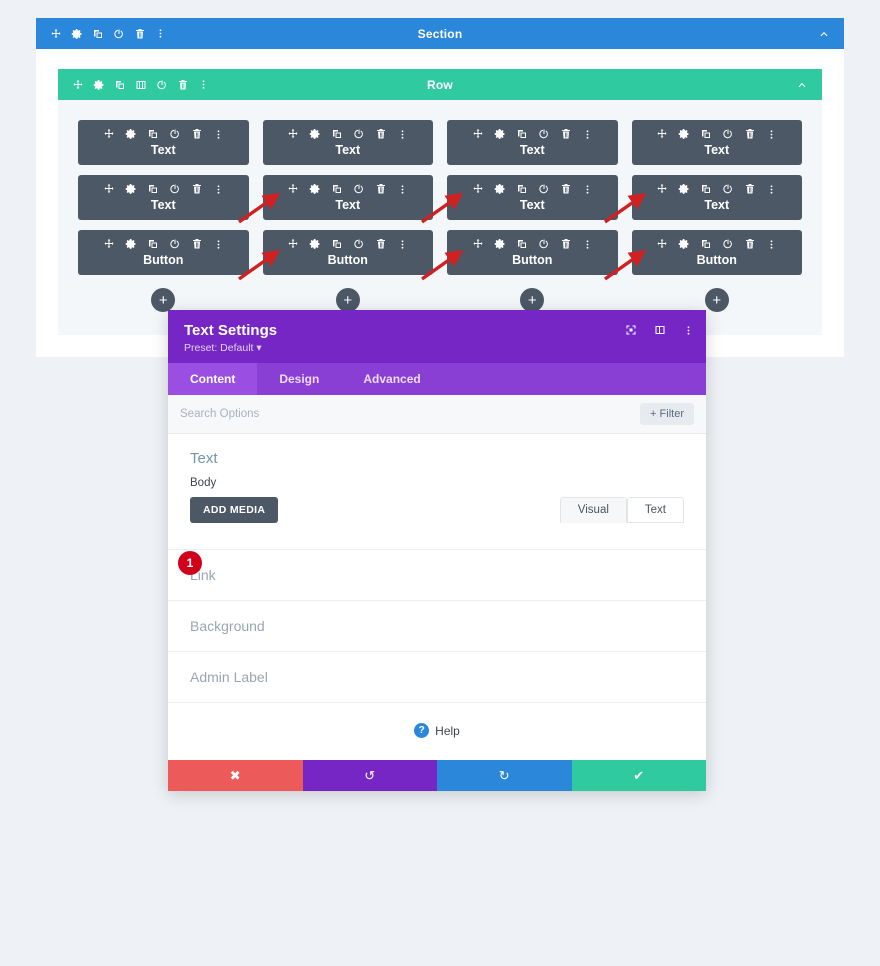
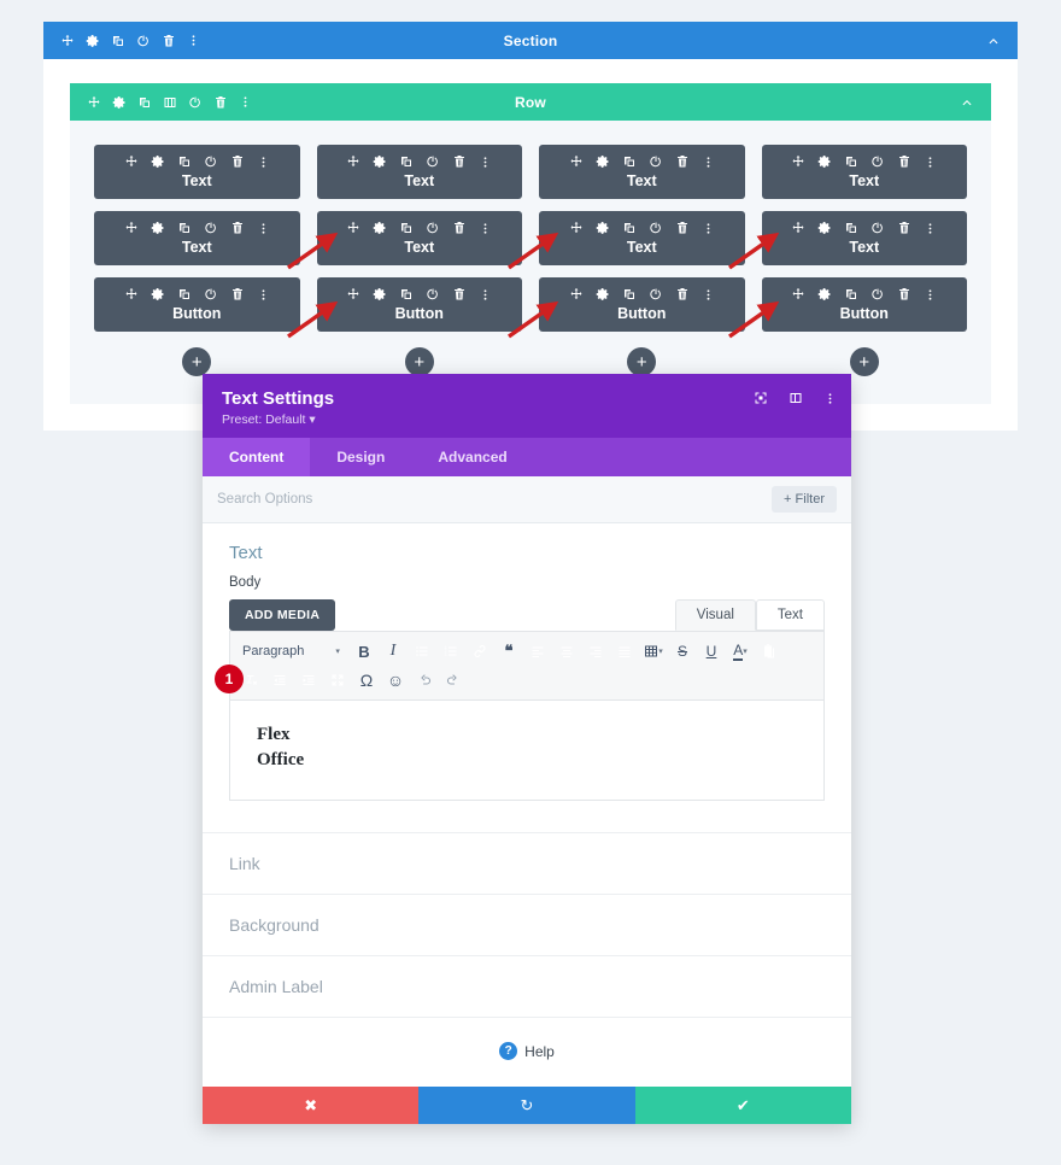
  Section
  Row
  Text
  Text
  Button
  Text
  Text
  Button
  Text
  Text
  Button
  Text
  Text
  Button
  +
  +
  +
  +
  Text Settings
  Preset: Default ▾
  Content
  Design
  Advanced
  Search Options
  + Filter
  Text
  Body
  ADD MEDIA
  Visual
  Text
+ Paragraph
+ B
+ I
+ ❝
+ S
+ U
+ A
+ Ω
+ ☺
+ Flex
+ Office
  Link
  Background
  Admin Label
  ?
  Help
  ✖
- ↺
  ↻
  ✔
  1
